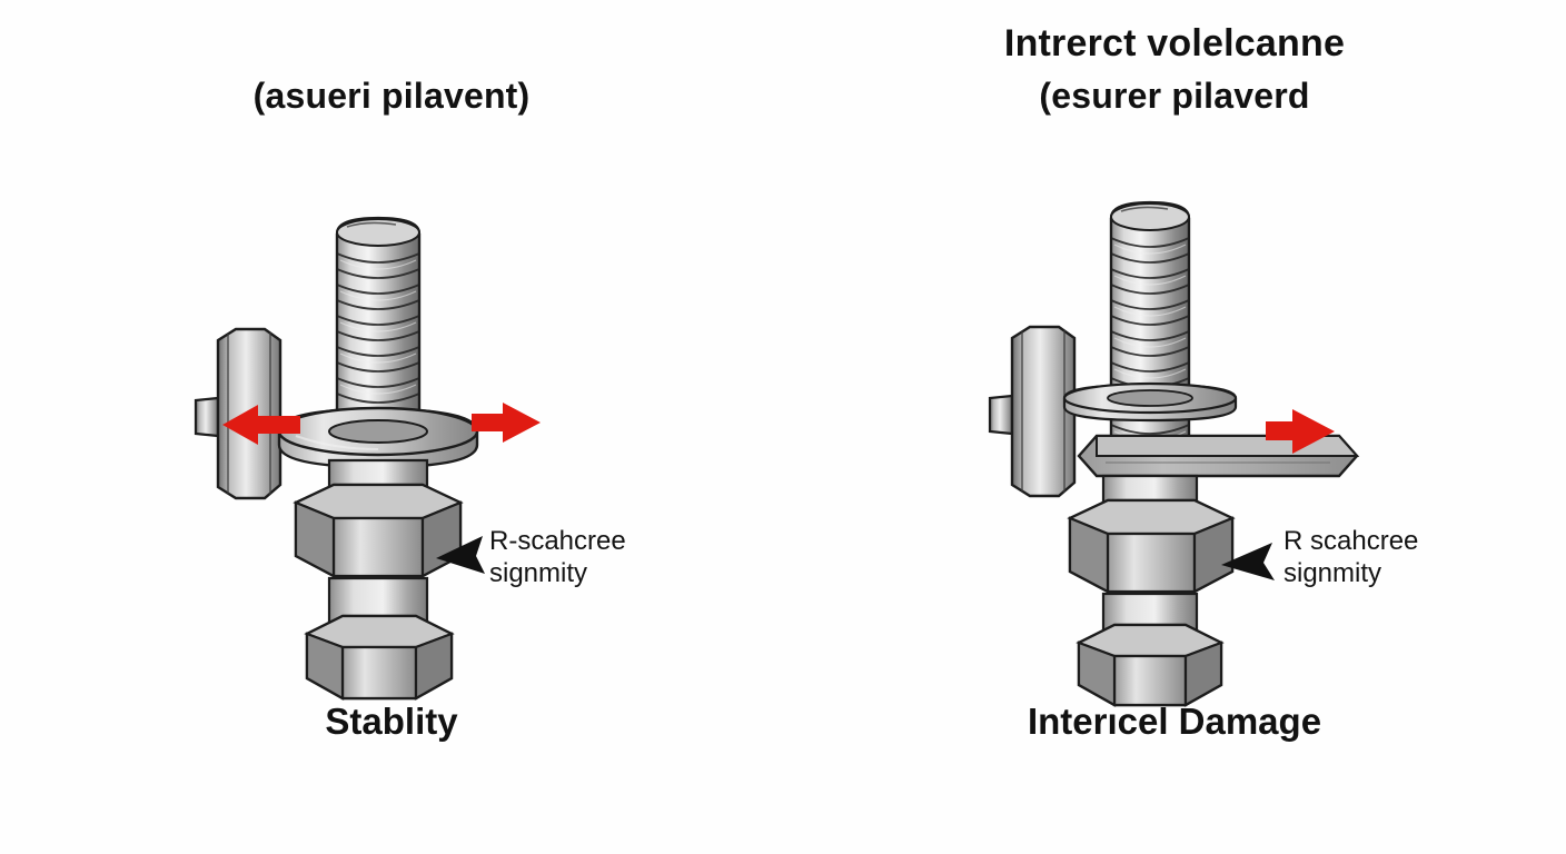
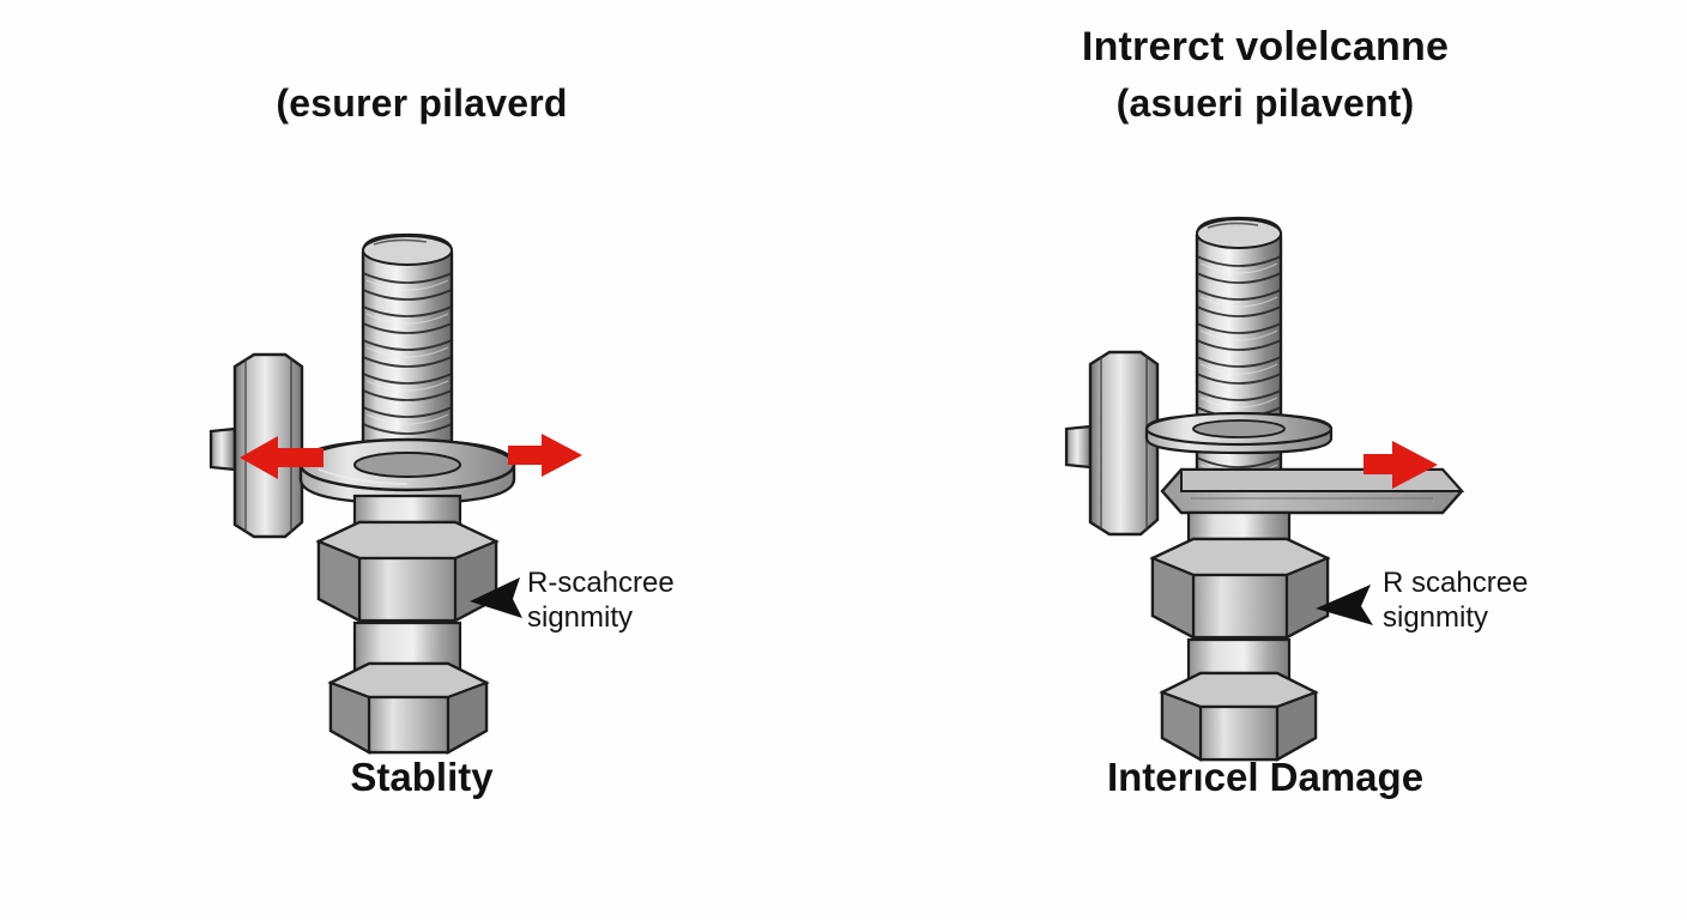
- (asueri pilavent)
+ (esurer pilaverd
  R-scahcree
  signmity
  Stablity
  Intrerct volelcanne
- (esurer pilaverd
+ (asueri pilavent)
  R scahcree
  signmity
  Interıcel Damage
